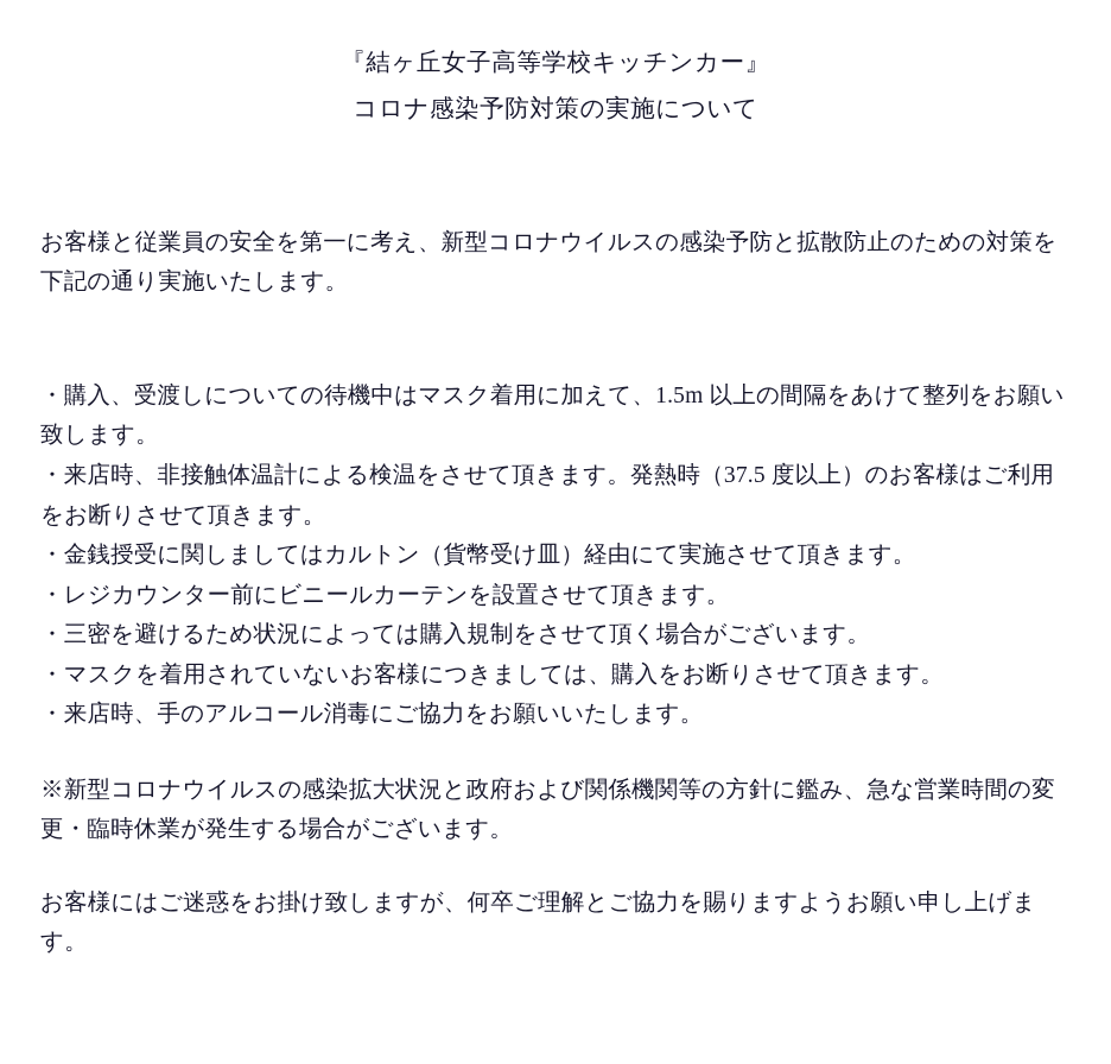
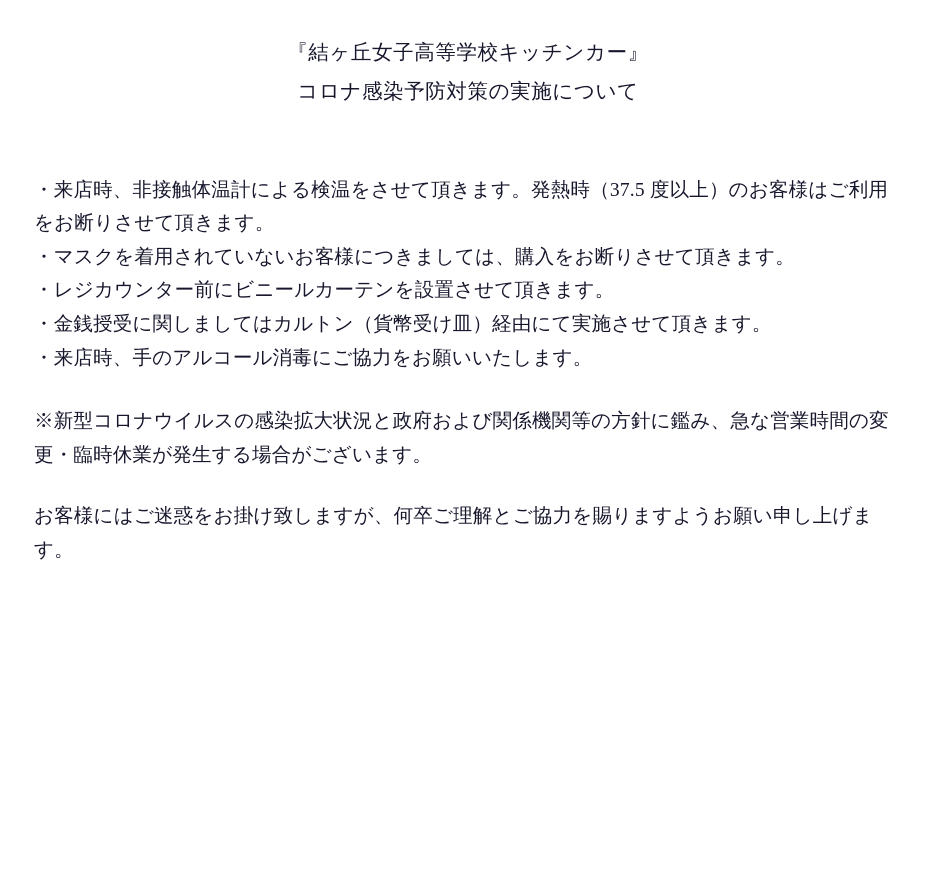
  『結ヶ丘女子高等学校キッチンカー』
  コロナ感染予防対策の実施について
- お客様と従業員の安全を第一に考え、新型コロナウイルスの感染予防と拡散防止のための対策を下記の通り実施いたします。
- ・購入、受渡しについての待機中はマスク着用に加えて、1.5m 以上の間隔をあけて整列をお願い致します。
  ・来店時、非接触体温計による検温をさせて頂きます。発熱時（37.5 度以上）のお客様はご利用をお断りさせて頂きます。
- ・金銭授受に関しましてはカルトン（貨幣受け皿）経由にて実施させて頂きます。
+ ・マスクを着用されていないお客様につきましては、購入をお断りさせて頂きます。
  ・レジカウンター前にビニールカーテンを設置させて頂きます。
- ・三密を避けるため状況によっては購入規制をさせて頂く場合がございます。
- ・マスクを着用されていないお客様につきましては、購入をお断りさせて頂きます。
+ ・金銭授受に関しましてはカルトン（貨幣受け皿）経由にて実施させて頂きます。
  ・来店時、手のアルコール消毒にご協力をお願いいたします。
  ※新型コロナウイルスの感染拡大状況と政府および関係機関等の方針に鑑み、急な営業時間の変更・臨時休業が発生する場合がございます。
  お客様にはご迷惑をお掛け致しますが、何卒ご理解とご協力を賜りますようお願い申し上げます。
